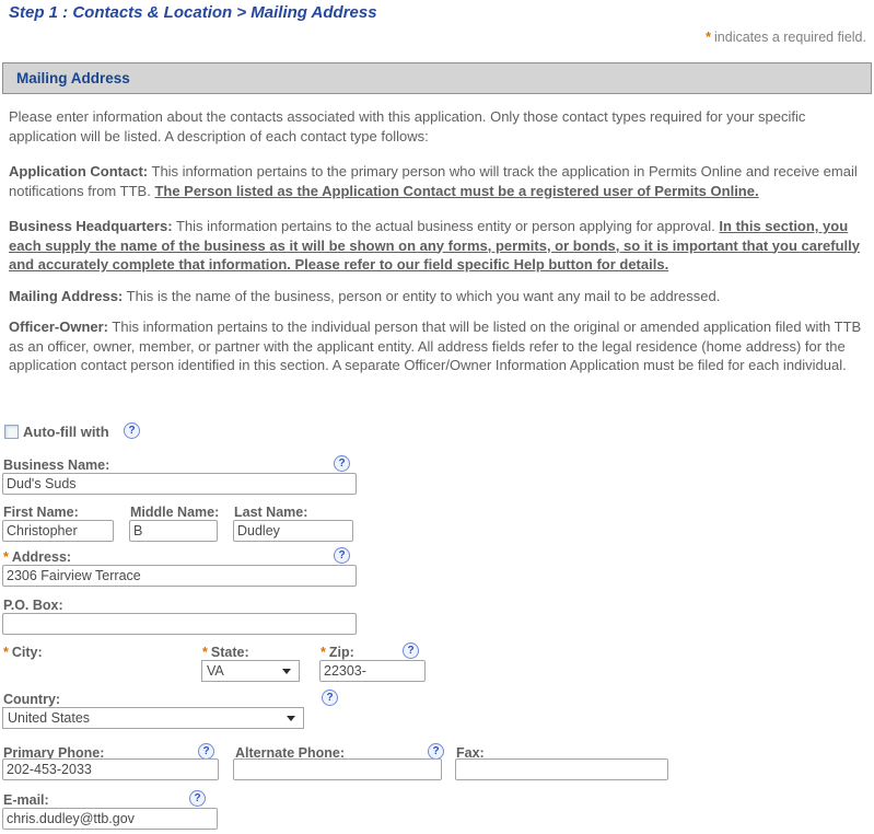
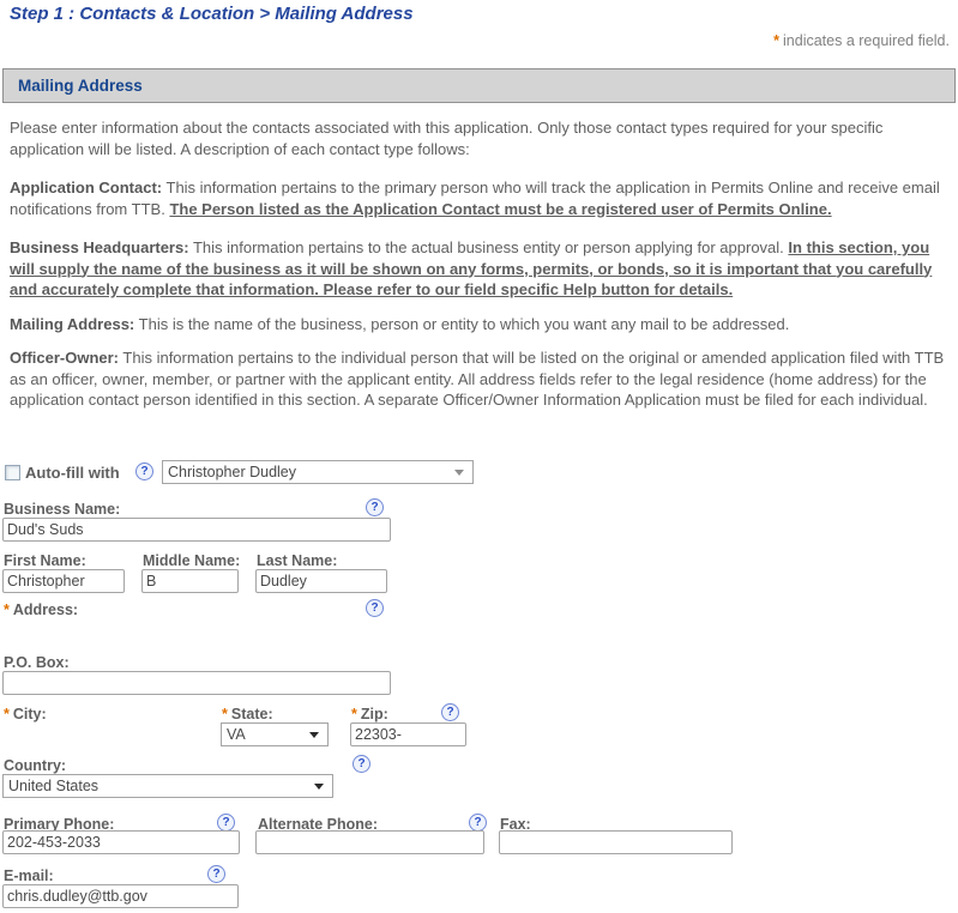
  Step 1 : Contacts & Location > Mailing Address
  * indicates a required field.
  Mailing Address
  Please enter information about the contacts associated with this application. Only those contact types required for your specific application will be listed. A description of each contact type follows:
  Application Contact: This information pertains to the primary person who will track the application in Permits Online and receive email notifications from TTB. The Person listed as the Application Contact must be a registered user of Permits Online.
- Business Headquarters: This information pertains to the actual business entity or person applying for approval. In this section, you each supply the name of the business as it will be shown on any forms, permits, or bonds, so it is important that you carefully and accurately complete that information. Please refer to our field specific Help button for details.
+ Business Headquarters: This information pertains to the actual business entity or person applying for approval. In this section, you will supply the name of the business as it will be shown on any forms, permits, or bonds, so it is important that you carefully and accurately complete that information. Please refer to our field specific Help button for details.
  Mailing Address: This is the name of the business, person or entity to which you want any mail to be addressed.
  Officer-Owner: This information pertains to the individual person that will be listed on the original or amended application filed with TTB as an officer, owner, member, or partner with the applicant entity. All address fields refer to the legal residence (home address) for the application contact person identified in this section. A separate Officer/Owner Information Application must be filed for each individual.
  Auto-fill with
  ?
+ Christopher Dudley
  Business Name:
  ?
  Dud's Suds
  First Name:
  Middle Name:
  Last Name:
  Christopher
  B
  Dudley
  * Address:
  ?
- 2306 Fairview Terrace
  P.O. Box:
  * City:
  * State:
  * Zip:
  ?
  VA
  22303-
  Country:
  ?
  United States
  Primary Phone:
  ?
  Alternate Phone:
  ?
  Fax:
  202-453-2033
  E-mail:
  ?
  chris.dudley@ttb.gov
